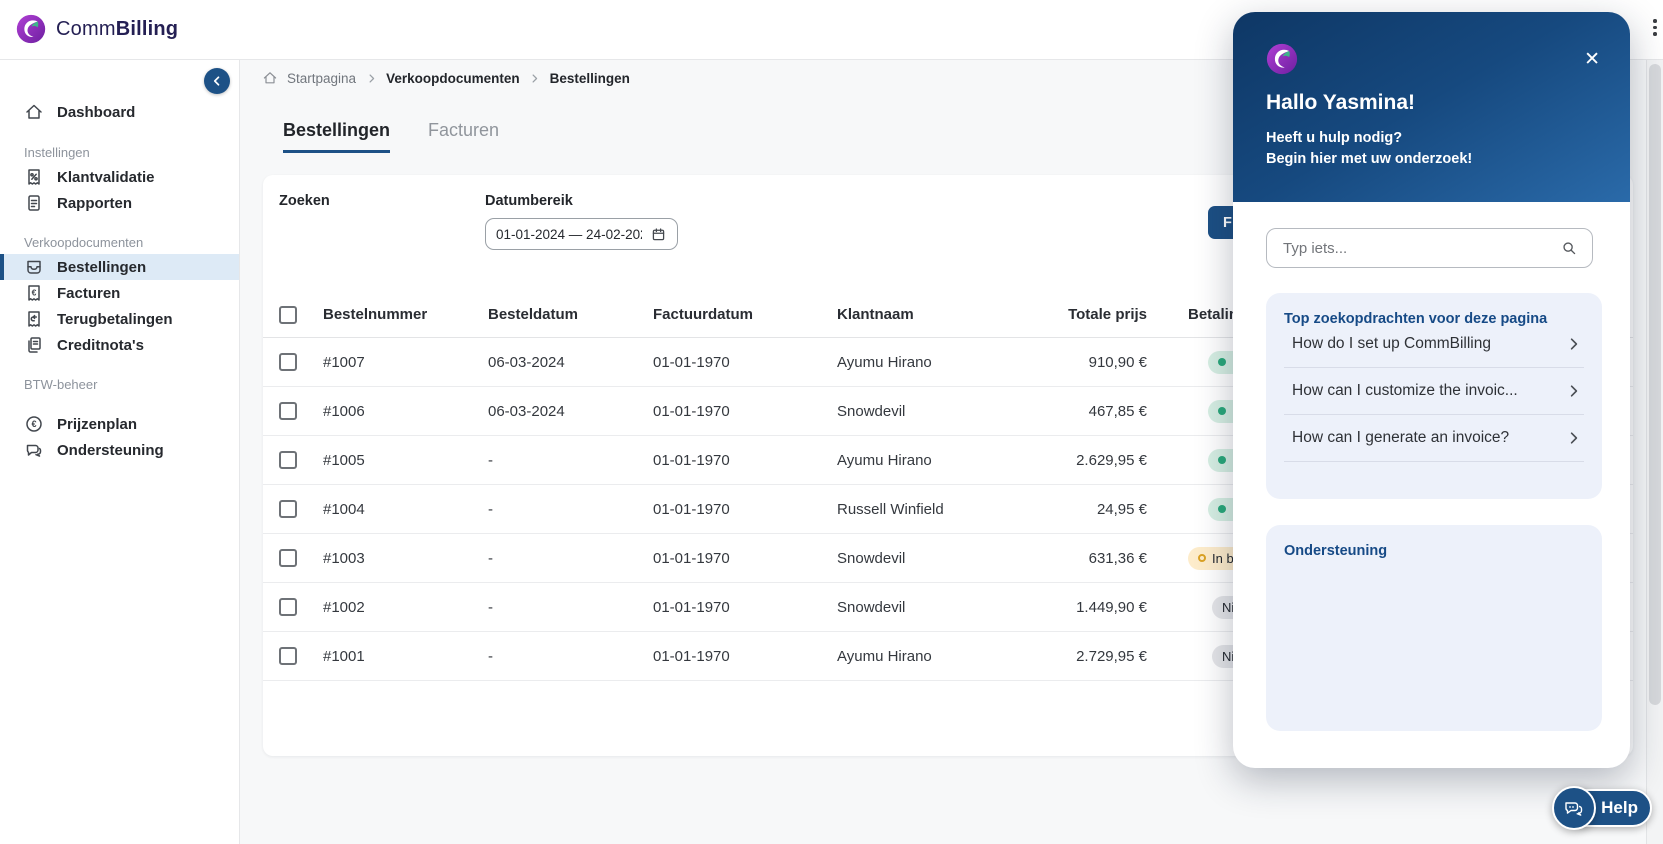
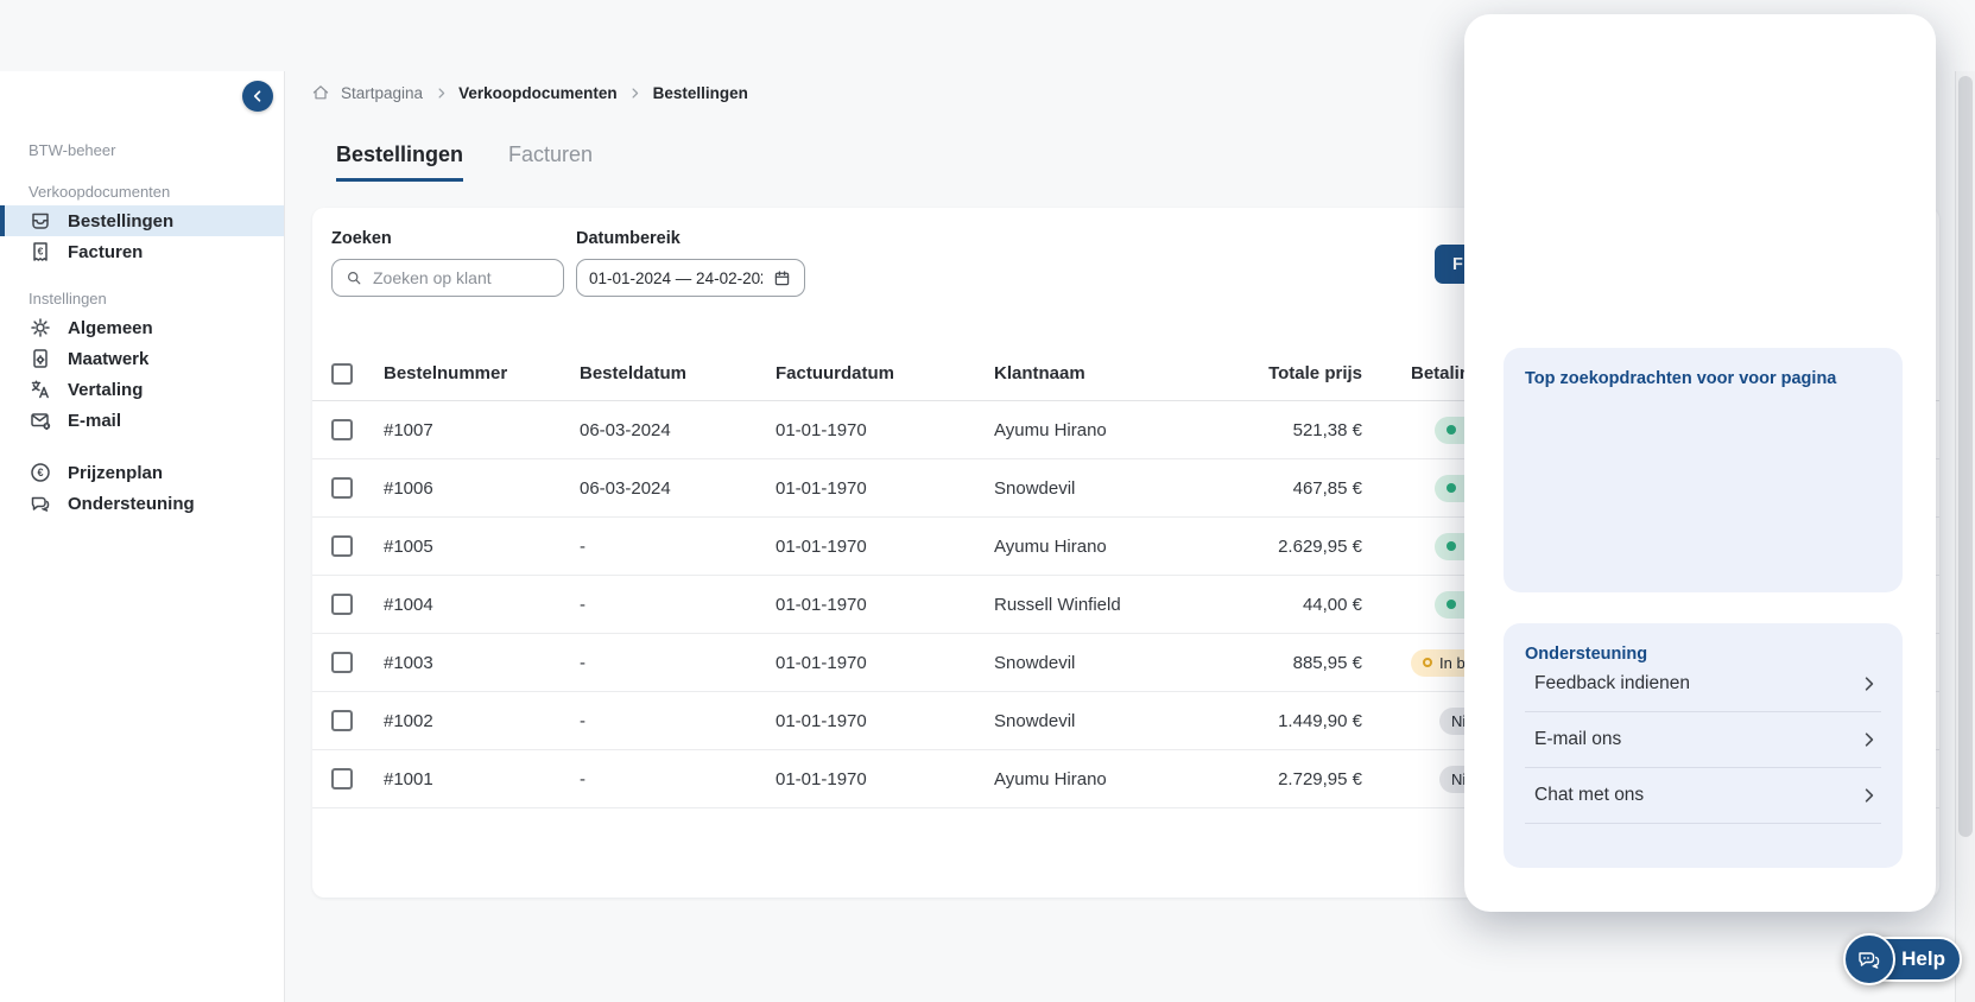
- CommBilling
- Dashboard
- Instellingen
+ BTW-beheer
- Klantvalidatie
- Rapporten
  Verkoopdocumenten
  Bestellingen
  €
  Facturen
- Terugbetalingen
- Creditnota's
- BTW-beheer
+ Instellingen
+ Algemeen
+ Maatwerk
+ Vertaling
+ E-mail
  €
  Prijzenplan
  Ondersteuning
  Startpagina
  Verkoopdocumenten
  Bestellingen
  Bestellingen
  Facturen
  Zoeken
+ Zoeken op klant
  Datumbereik
  01-01-2024 — 24-02-20
  Bestelnummer
  Besteldatum
  Factuurdatum
  Klantnaam
  Totale prijs
  Betali
  #1007
  06-03-2024
  01-01-1970
  Ayumu Hirano
- 910,90 €
+ 521,38 €
  #1006
  06-03-2024
  01-01-1970
  Snowdevil
  467,85 €
  #1005
  -
  01-01-1970
  Ayumu Hirano
  2.629,95 €
  #1004
  -
  01-01-1970
  Russell Winfield
- 24,95 €
+ 44,00 €
  #1003
  -
  01-01-1970
  Snowdevil
- 631,36 €
+ 885,95 €
  #1002
  -
  01-01-1970
  Snowdevil
  1.449,90 €
  #1001
  -
  01-01-1970
  Ayumu Hirano
  2.729,95 €
  F
- Hallo Yasmina!
- Heeft u hulp nodig?
- Begin hier met uw onderzoek!
- ✕
- Typ iets...
- Top zoekopdrachten voor deze pagina
+ Top zoekopdrachten voor voor pagina
- How do I set up CommBilling
- How can I customize the invoic...
- How can I generate an invoice?
  Ondersteuning
+ Feedback indienen
+ E-mail ons
+ Chat met ons
  Help
